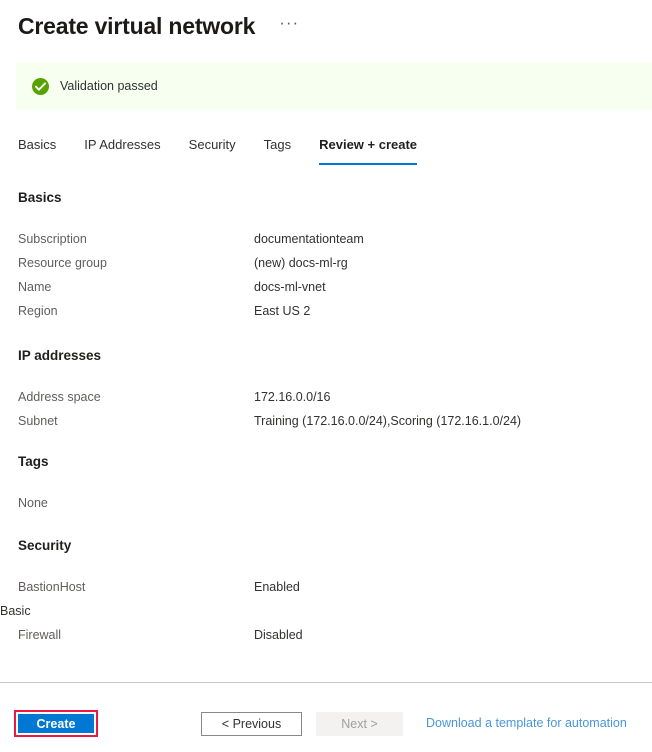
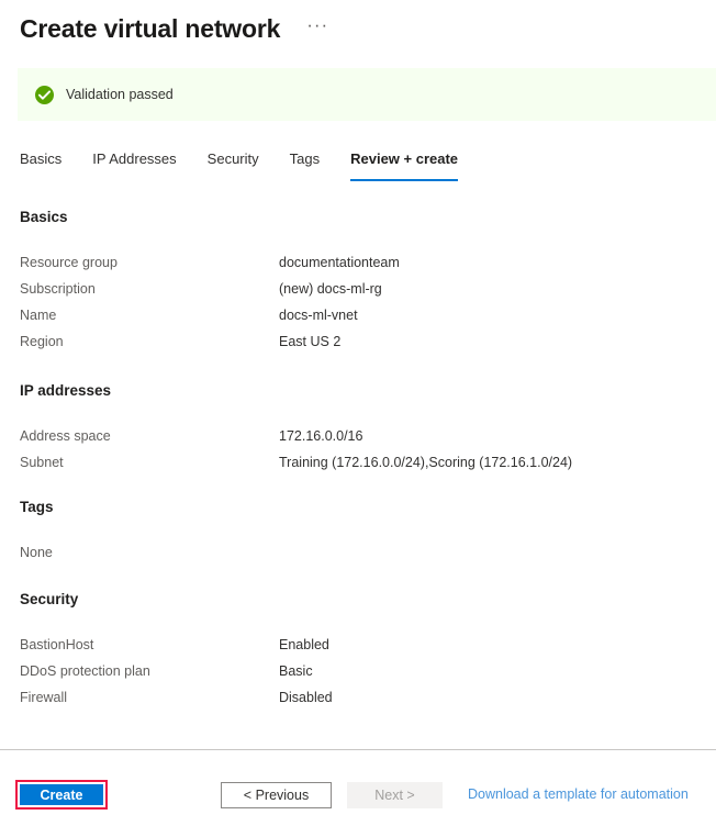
  Create virtual network
  ···
  Validation passed
  Basics
  IP Addresses
  Security
  Tags
  Review + create
  Basics
- Subscription
+ Resource group
  documentationteam
- Resource group
+ Subscription
  (new) docs-ml-rg
  Name
  docs-ml-vnet
  Region
  East US 2
  IP addresses
  Address space
  172.16.0.0/16
  Subnet
  Training (172.16.0.0/24),Scoring (172.16.1.0/24)
  Tags
  None
  Security
  BastionHost
  Enabled
+ DDoS protection plan
  Basic
  Firewall
  Disabled
  Create
  < Previous
  Next >
  Download a template for automation
